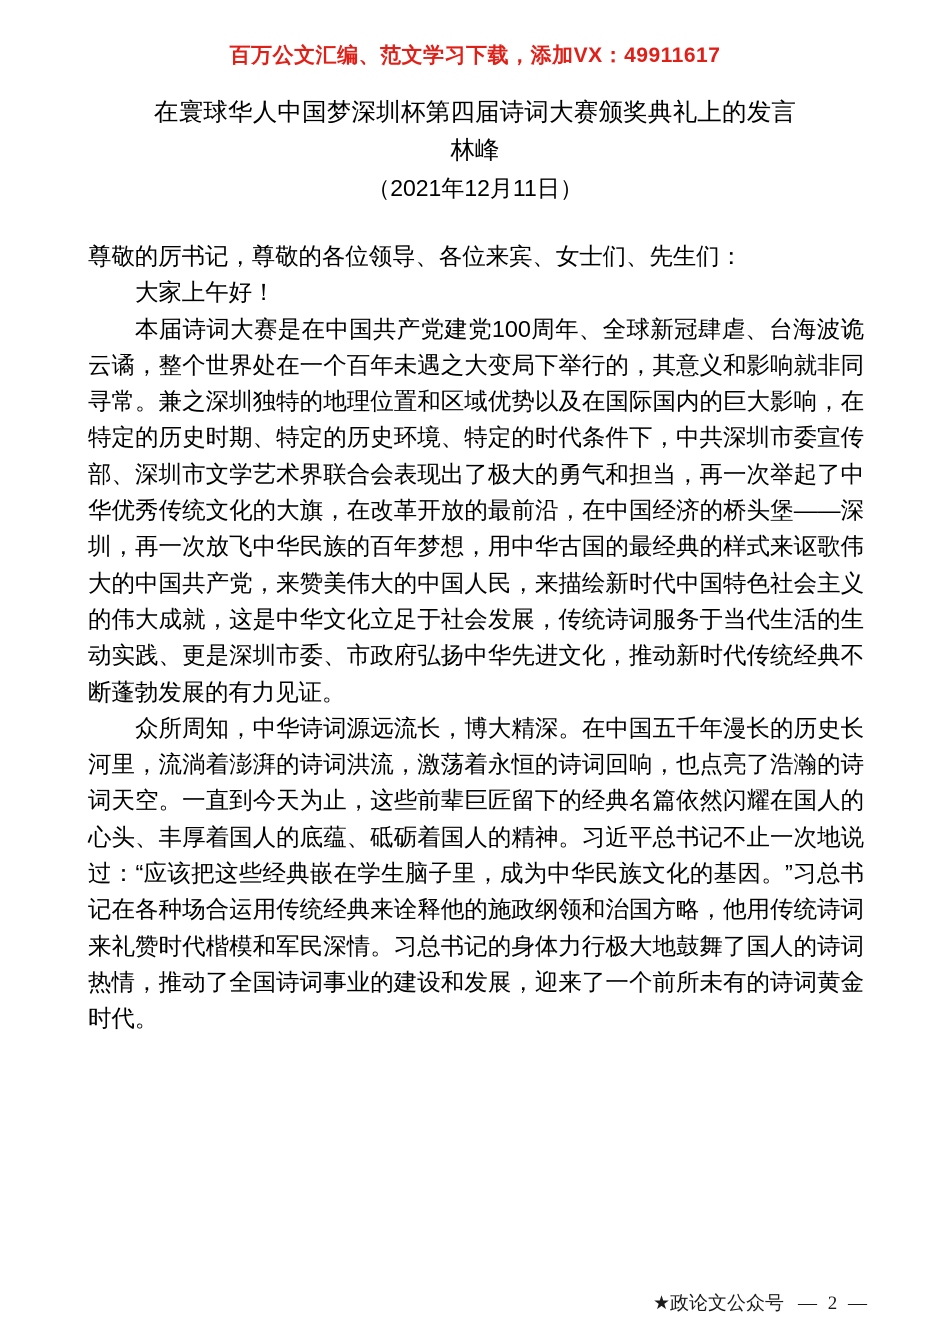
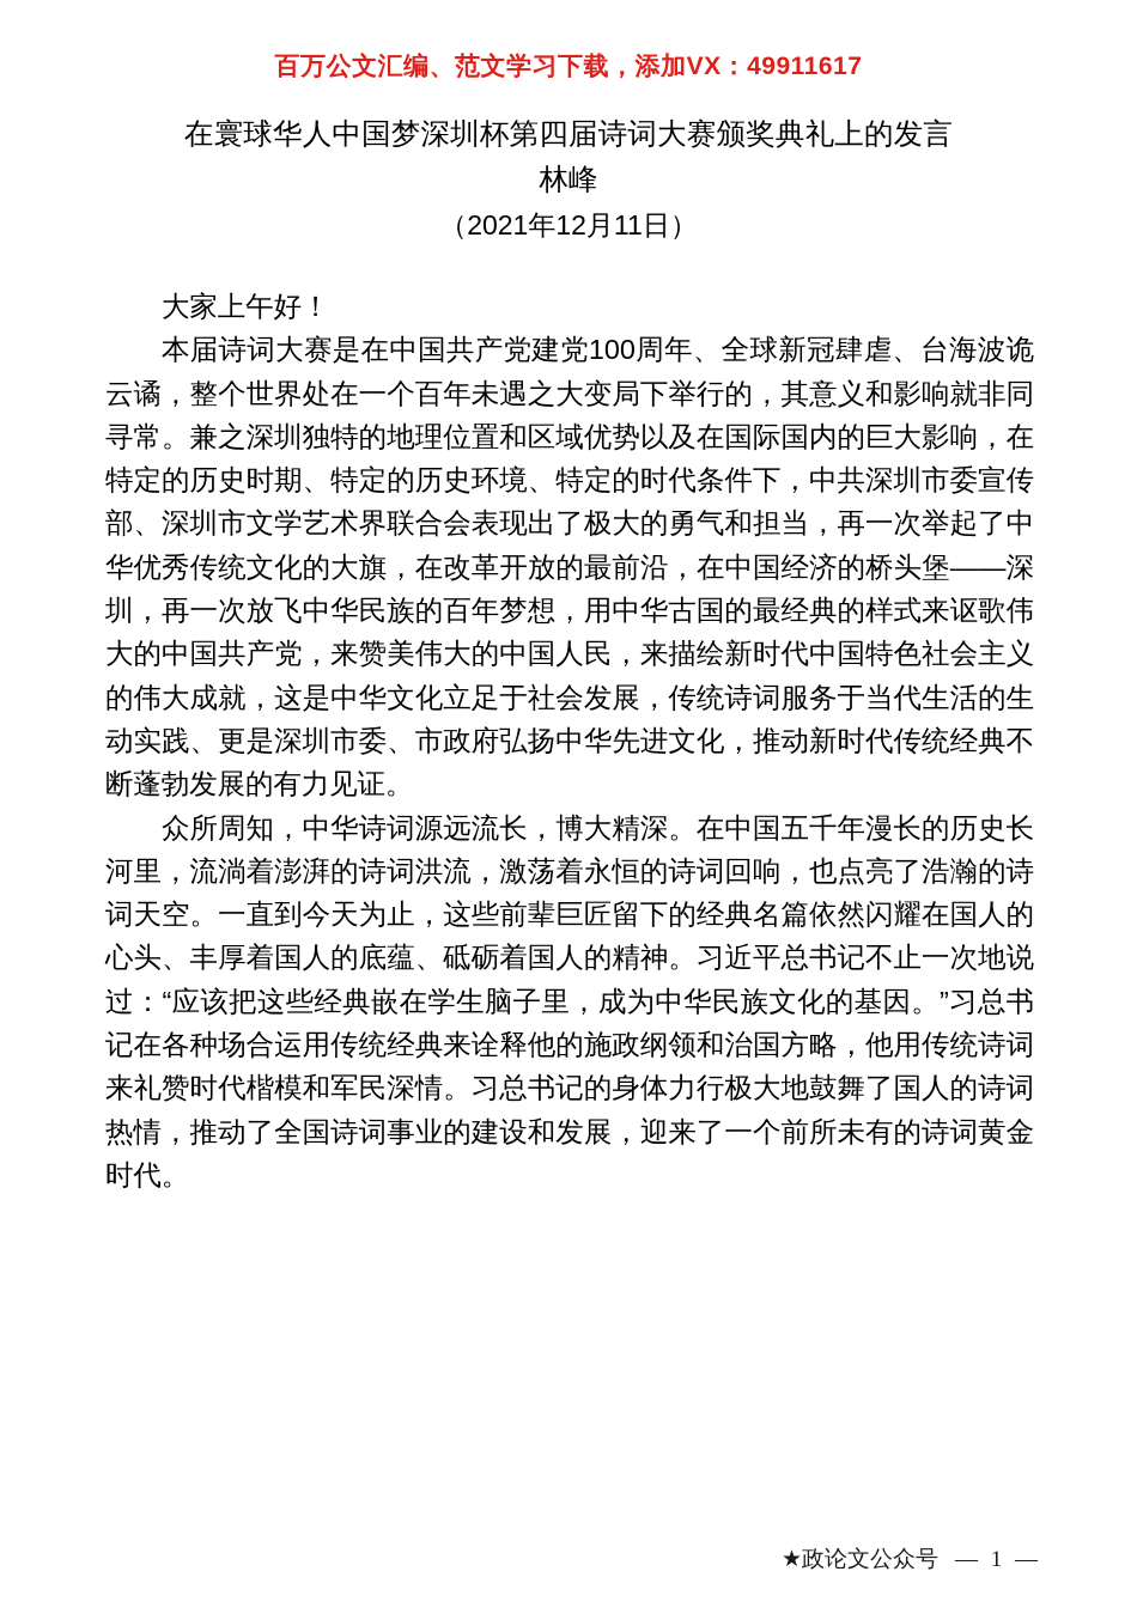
  百万公文汇编、范文学习下载，添加VX：49911617
  在寰球华人中国梦深圳杯第四届诗词大赛颁奖典礼上的发言
  林峰
  （2021年12月11日）
- 尊敬的厉书记，尊敬的各位领导、各位来宾、女士们、先生们：
  大家上午好！
  本届诗词大赛是在中国共产党建党100周年、全球新冠肆虐、台海波诡云谲，整个世界处在一个百年未遇之大变局下举行的，其意义和影响就非同寻常。兼之深圳独特的地理位置和区域优势以及在国际国内的巨大影响，在特定的历史时期、特定的历史环境、特定的时代条件下，中共深圳市委宣传部、深圳市文学艺术界联合会表现出了极大的勇气和担当，再一次举起了中华优秀传统文化的大旗，在改革开放的最前沿，在中国经济的桥头堡——深圳，再一次放飞中华民族的百年梦想，用中华古国的最经典的样式来讴歌伟大的中国共产党，来赞美伟大的中国人民，来描绘新时代中国特色社会主义的伟大成就，这是中华文化立足于社会发展，传统诗词服务于当代生活的生动实践、更是深圳市委、市政府弘扬中华先进文化，推动新时代传统经典不断蓬勃发展的有力见证。
  众所周知，中华诗词源远流长，博大精深。在中国五千年漫长的历史长河里，流淌着澎湃的诗词洪流，激荡着永恒的诗词回响，也点亮了浩瀚的诗词天空。一直到今天为止，这些前辈巨匠留下的经典名篇依然闪耀在国人的心头、丰厚着国人的底蕴、砥砺着国人的精神。习近平总书记不止一次地说过：“应该把这些经典嵌在学生脑子里，成为中华民族文化的基因。”习总书记在各种场合运用传统经典来诠释他的施政纲领和治国方略，他用传统诗词来礼赞时代楷模和军民深情。习总书记的身体力行极大地鼓舞了国人的诗词热情，推动了全国诗词事业的建设和发展，迎来了一个前所未有的诗词黄金时代。
  ★政论文公众号
- — 2 —
+ — 1 —
